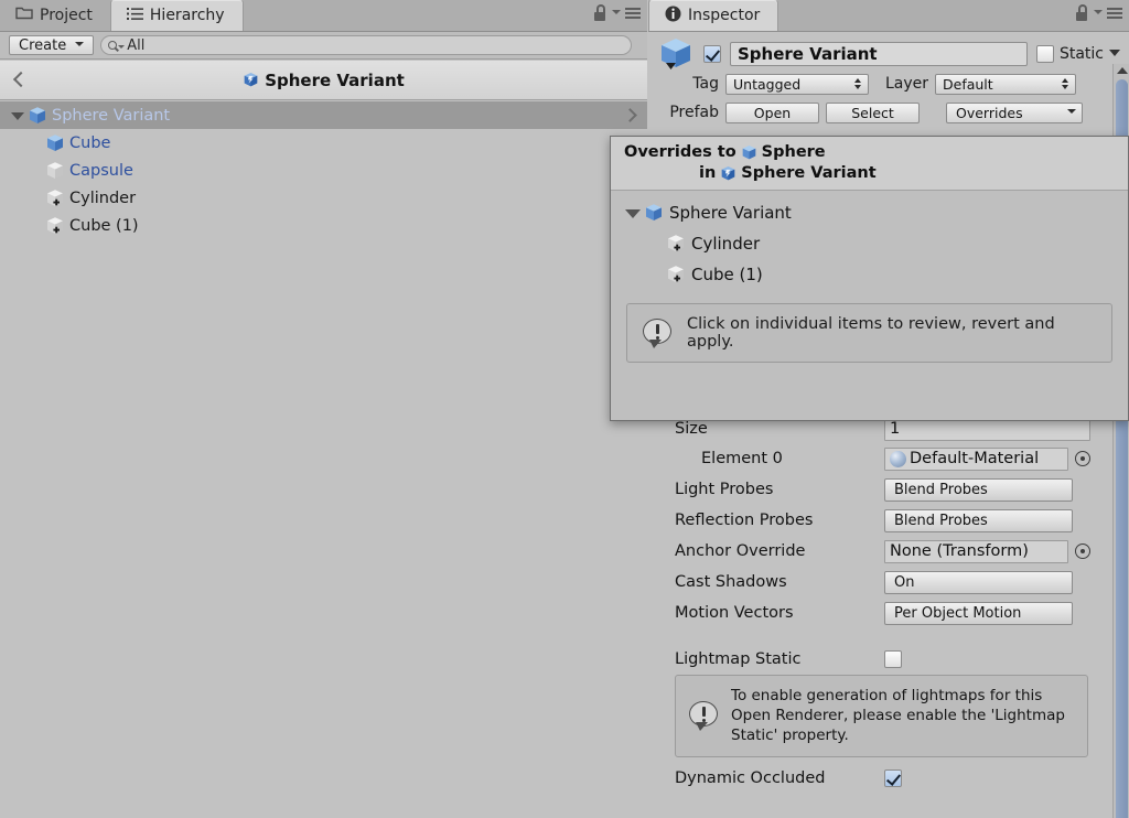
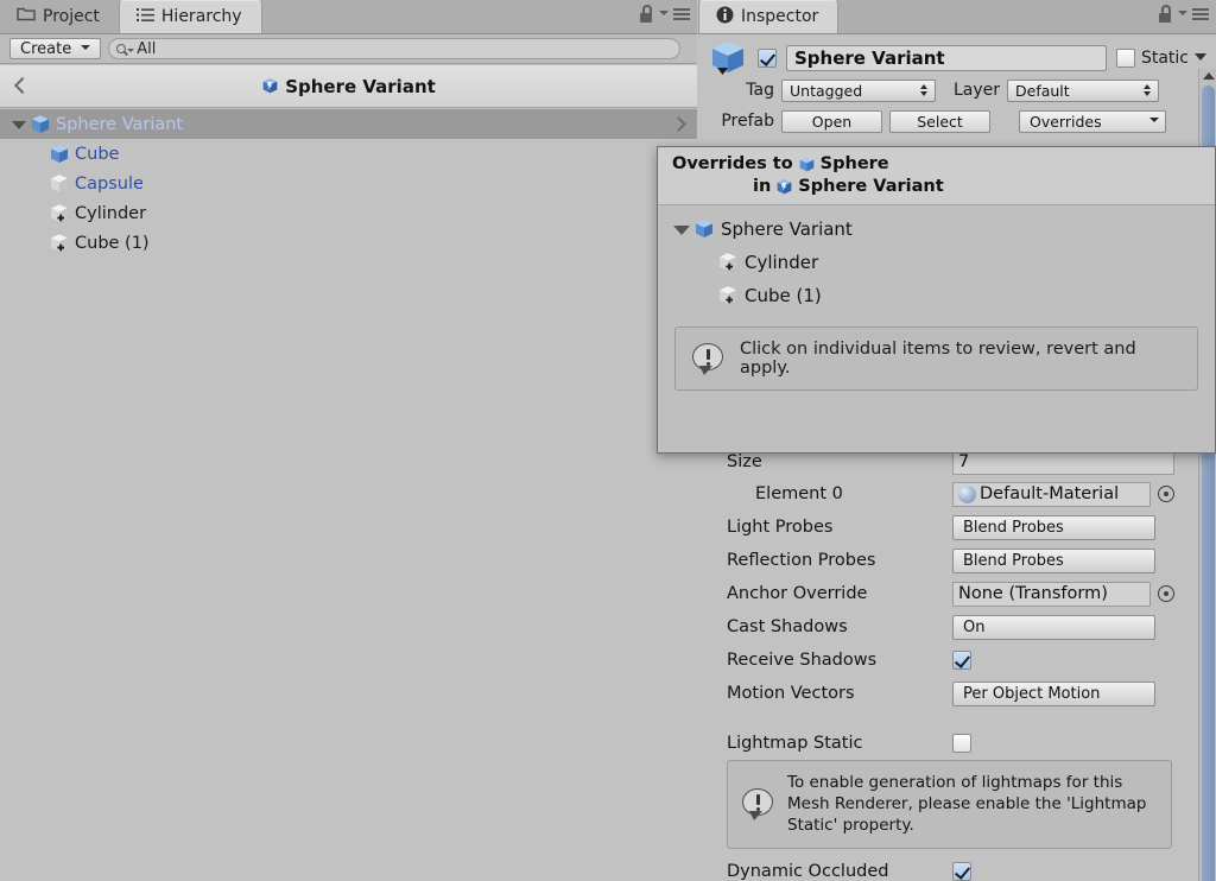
  Project
  Hierarchy
  Create
  All
  Sphere Variant
  Sphere Variant
  Cube
  Capsule
  Cylinder
  Cube (1)
  Inspector
  Sphere Variant
  Static
  Tag
  Untagged
  Layer
  Default
  Prefab
  Open
  Select
  Overrides
  Size
- 1
+ 7
  Element 0
  Default-Material
  Light Probes
  Blend Probes
  Reflection Probes
  Blend Probes
  Anchor Override
  None (Transform)
  Cast Shadows
  On
+ Receive Shadows
  Motion Vectors
  Per Object Motion
  Lightmap Static
- To enable generation of lightmaps for this Open Renderer, please enable the 'Lightmap Static' property.
+ To enable generation of lightmaps for this Mesh Renderer, please enable the 'Lightmap Static' property.
  Dynamic Occluded
  Overrides to
  Sphere
  in
  Sphere Variant
  Sphere Variant
  Cylinder
  Cube (1)
  Click on individual items to review, revert and apply.
